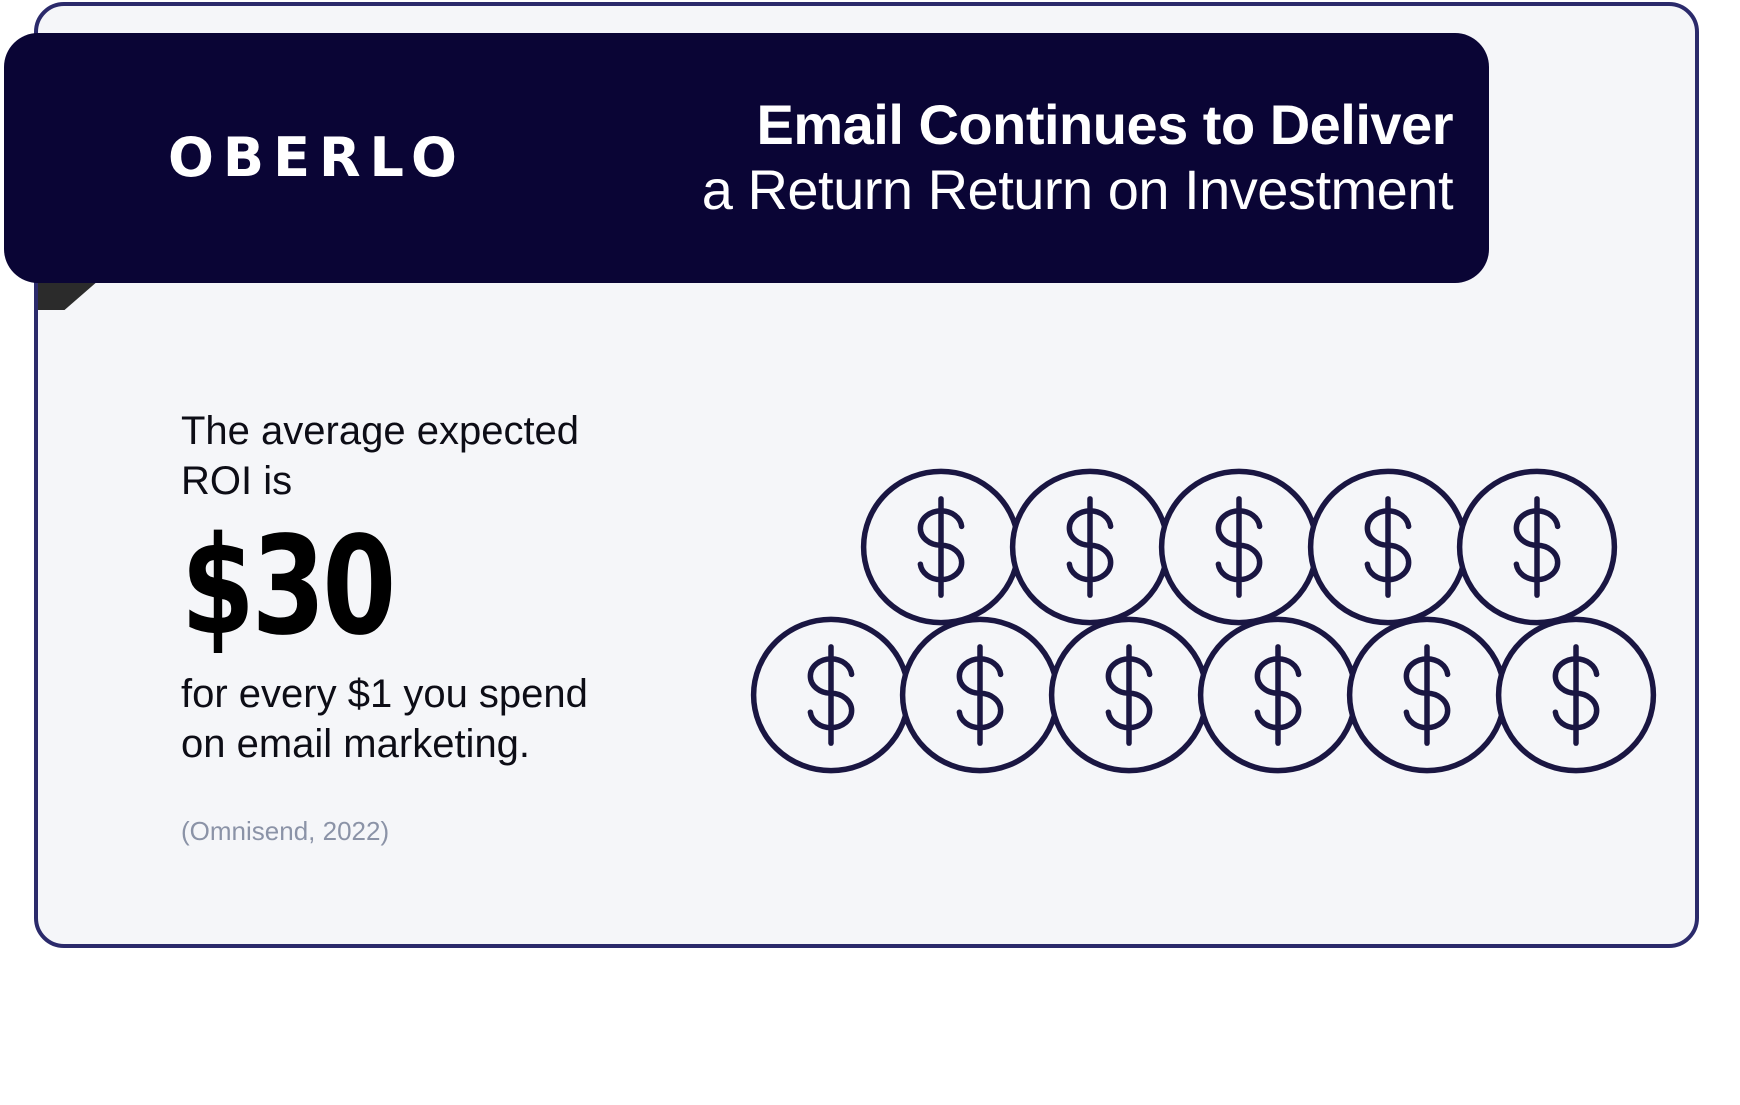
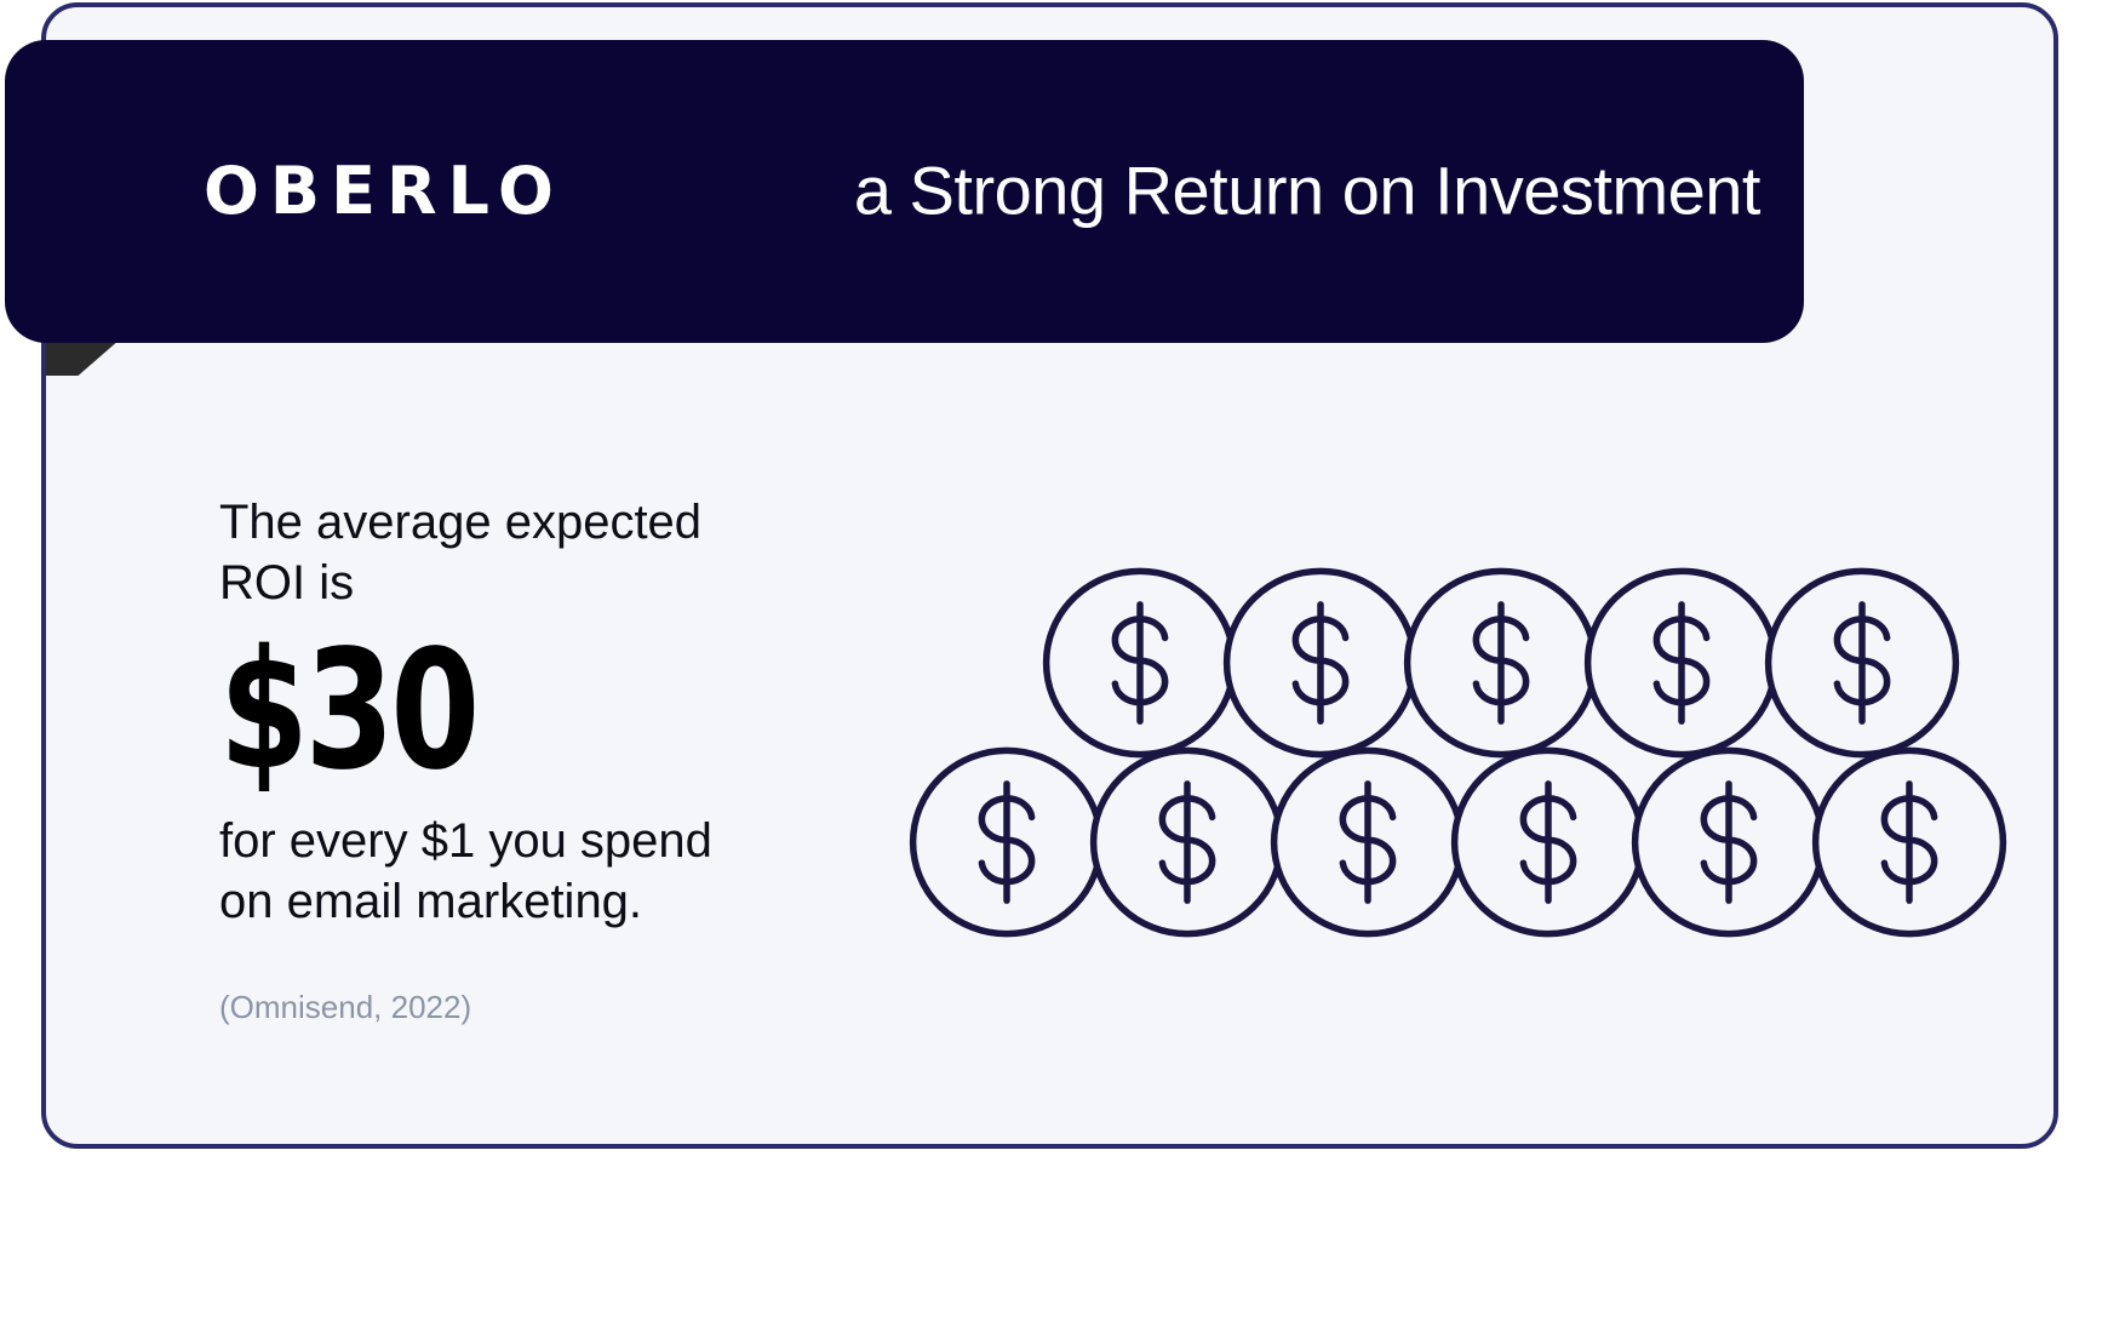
  OBERLO
- Email Continues to Deliver
- a Return Return on Investment
+ a Strong Return on Investment
  The average expected
  ROI is
  $30
  for every $1 you spend
  on email marketing.
  (Omnisend, 2022)
